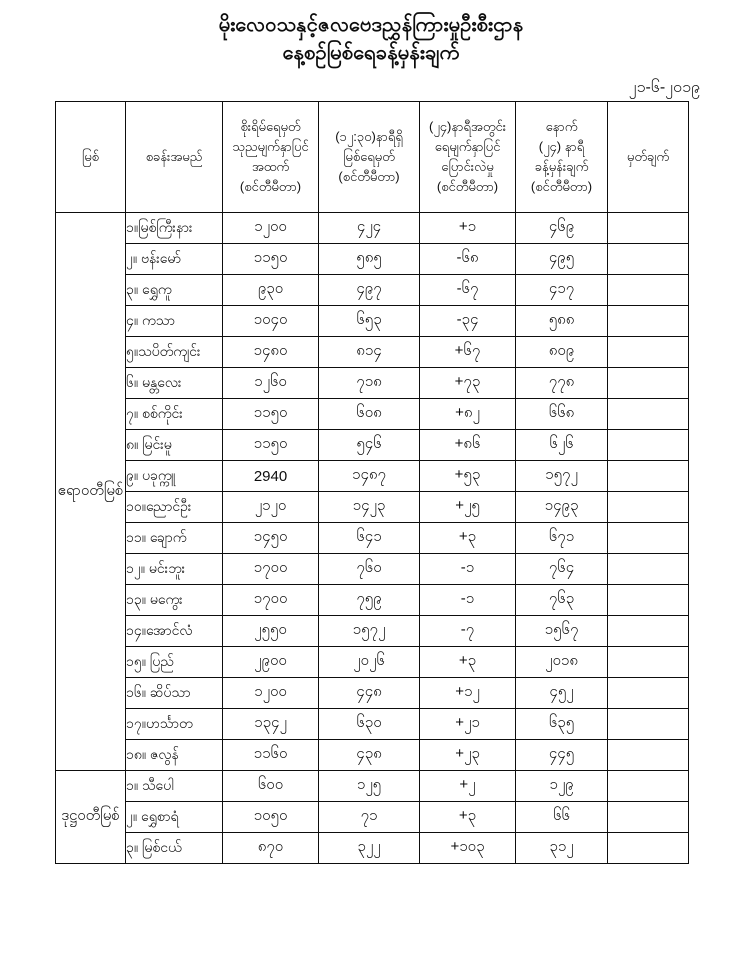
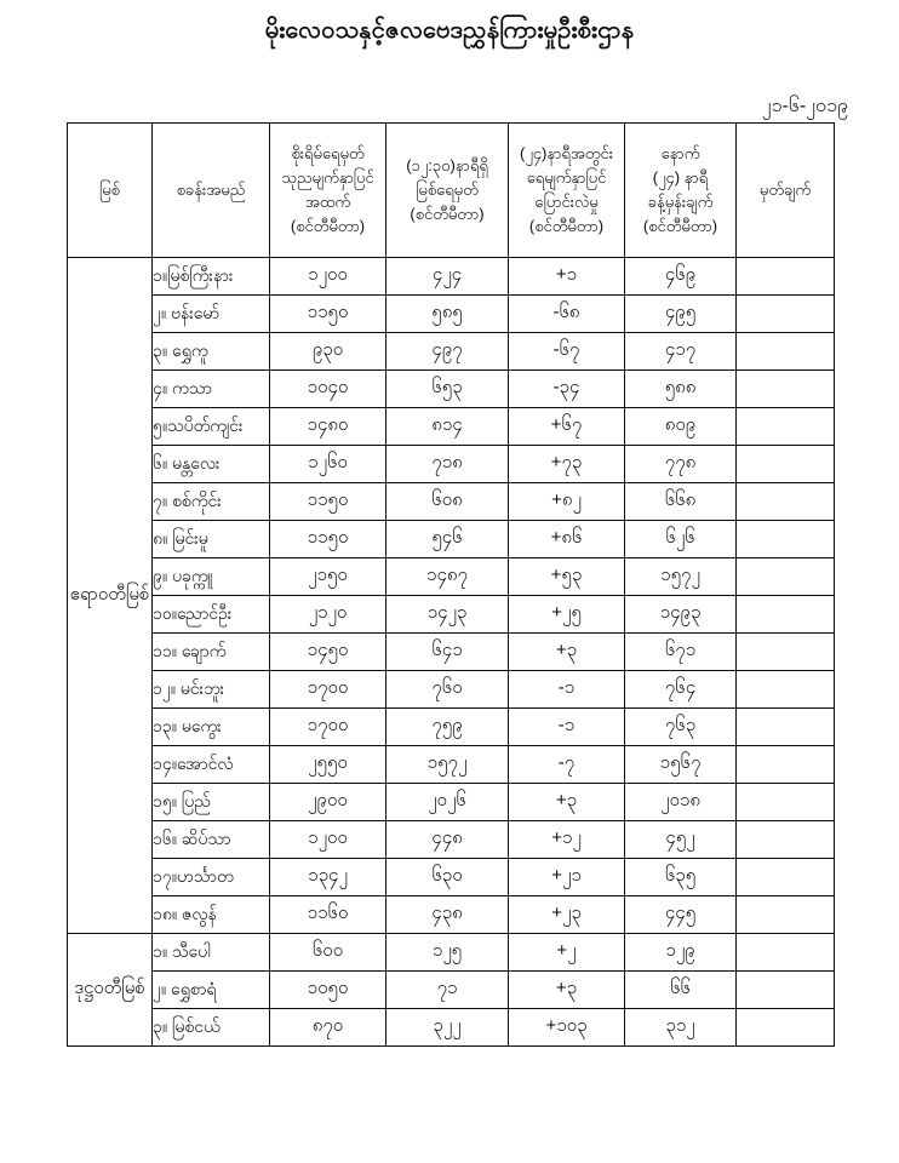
  မိုးလေဝသနှင့်ဇလဗေဒညွှန်ကြားမှုဦးစီးဌာန
- နေ့စဉ်မြစ်ရေခန့်မှန်းချက်
  ၂၁-၆-၂၀၁၉
  မြစ်	စခန်းအမည်	စိုးရိမ်ရေမှတ် သုညမျက်နှာပြင် အထက် (စင်တီမီတာ)	(၁၂:၃၀)နာရီရှိ မြစ်ရေမှတ် (စင်တီမီတာ)	(၂၄)နာရီအတွင်း ရေမျက်နှာပြင် ပြောင်းလဲမှု (စင်တီမီတာ)	နောက် (၂၄) နာရီ ခန့်မှန်းချက် (စင်တီမီတာ)	မှတ်ချက်
  ဧရာဝတီမြစ်	၁။မြစ်ကြီးနား	၁၂၀၀	၄၂၄	+၁	၄၆၉
  ၂။ ဗန်းမော်	၁၁၅၀	၅၈၅	-၆၈	၄၉၅
  ၃။ ရွှေကူ	၉၃၀	၄၉၇	-၆၇	၄၁၇
  ၄။ ကသာ	၁၀၄၀	၆၅၃	-၃၄	၅၈၈
  ၅။သပိတ်ကျင်း	၁၄၈၀	၈၁၄	+၆၇	၈၀၉
  ၆။ မန္တလေး	၁၂၆၀	၇၁၈	+၇၃	၇၇၈
  ၇။ စစ်ကိုင်း	၁၁၅၀	၆၀၈	+၈၂	၆၆၈
  ၈။ မြင်းမူ	၁၁၅၀	၅၄၆	+၈၆	၆၂၆
- ၉။ ပခုက္ကူ	2940	၁၄၈၇	+၅၃	၁၅၇၂
+ ၉။ ပခုက္ကူ	၂၁၅၀	၁၄၈၇	+၅၃	၁၅၇၂
  ၁၀။ညောင်ဦး	၂၁၂၀	၁၄၂၃	+၂၅	၁၄၉၃
  ၁၁။ ချောက်	၁၄၅၀	၆၄၁	+၃	၆၇၁
  ၁၂။ မင်းဘူး	၁၇၀၀	၇၆၀	-၁	၇၆၄
  ၁၃။ မကွေး	၁၇၀၀	၇၅၉	-၁	၇၆၃
  ၁၄။အောင်လံ	၂၅၅၀	၁၅၇၂	-၇	၁၅၆၇
  ၁၅။ ပြည်	၂၉၀၀	၂၀၂၆	+၃	၂၀၁၈
  ၁၆။ ဆိပ်သာ	၁၂၀၀	၄၄၈	+၁၂	၄၅၂
  ၁၇။ဟင်္သာတ	၁၃၄၂	၆၃၀	+၂၁	၆၃၅
  ၁၈။ ဇလွန်	၁၁၆၀	၄၃၈	+၂၃	၄၄၅
  ဒုဋ္ဌဝတီမြစ်	၁။ သီပေါ	၆၀၀	၁၂၅	+၂	၁၂၉
  ၂။ ရွှေစာရံ	၁၀၅၀	၇၁	+၃	၆၆
  ၃။ မြစ်ငယ်	၈၇၀	၃၂၂	+၁၀၃	၃၁၂
